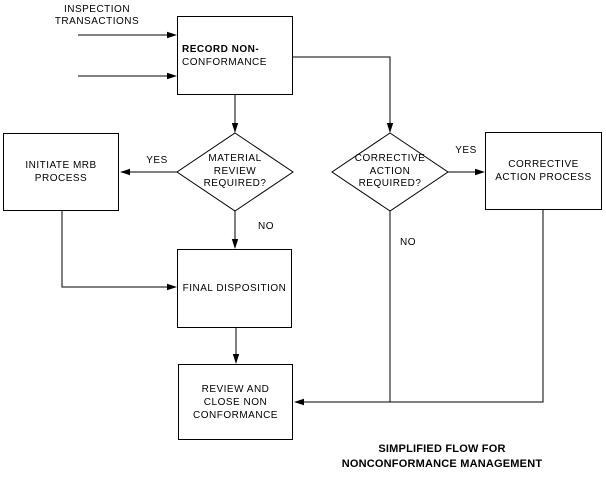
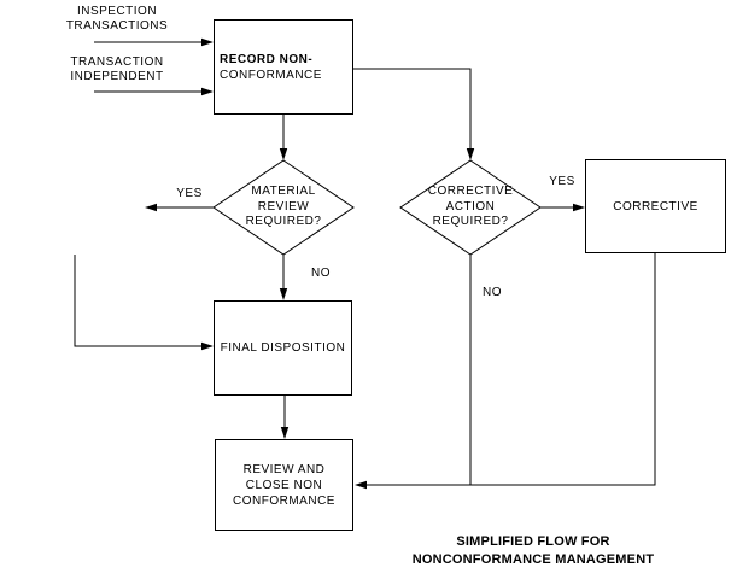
  INSPECTION
  TRANSACTIONS
+ TRANSACTION
+ INDEPENDENT
  RECORD NON-
  CONFORMANCE
- INITIATE MRB
- PROCESS
  CORRECTIVE
- ACTION PROCESS
  FINAL DISPOSITION
  REVIEW AND
  CLOSE NON
  CONFORMANCE
  MATERIAL
  REVIEW
  REQUIRED?
  CORRECTIVE
  ACTION
  REQUIRED?
  YES
  NO
  YES
  NO
  SIMPLIFIED FLOW FOR
  NONCONFORMANCE MANAGEMENT
